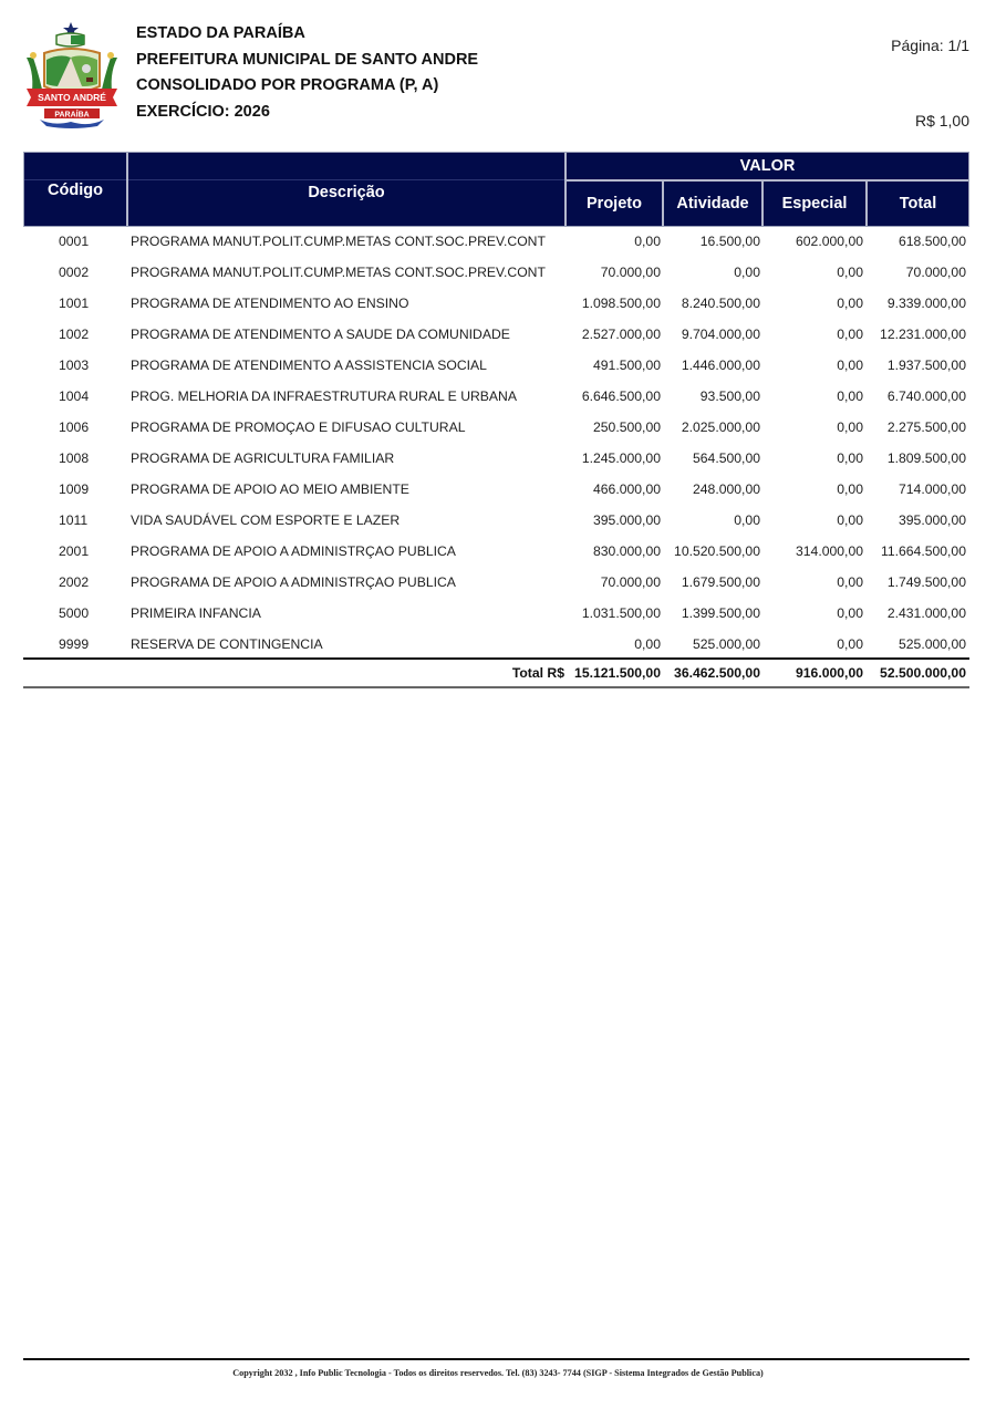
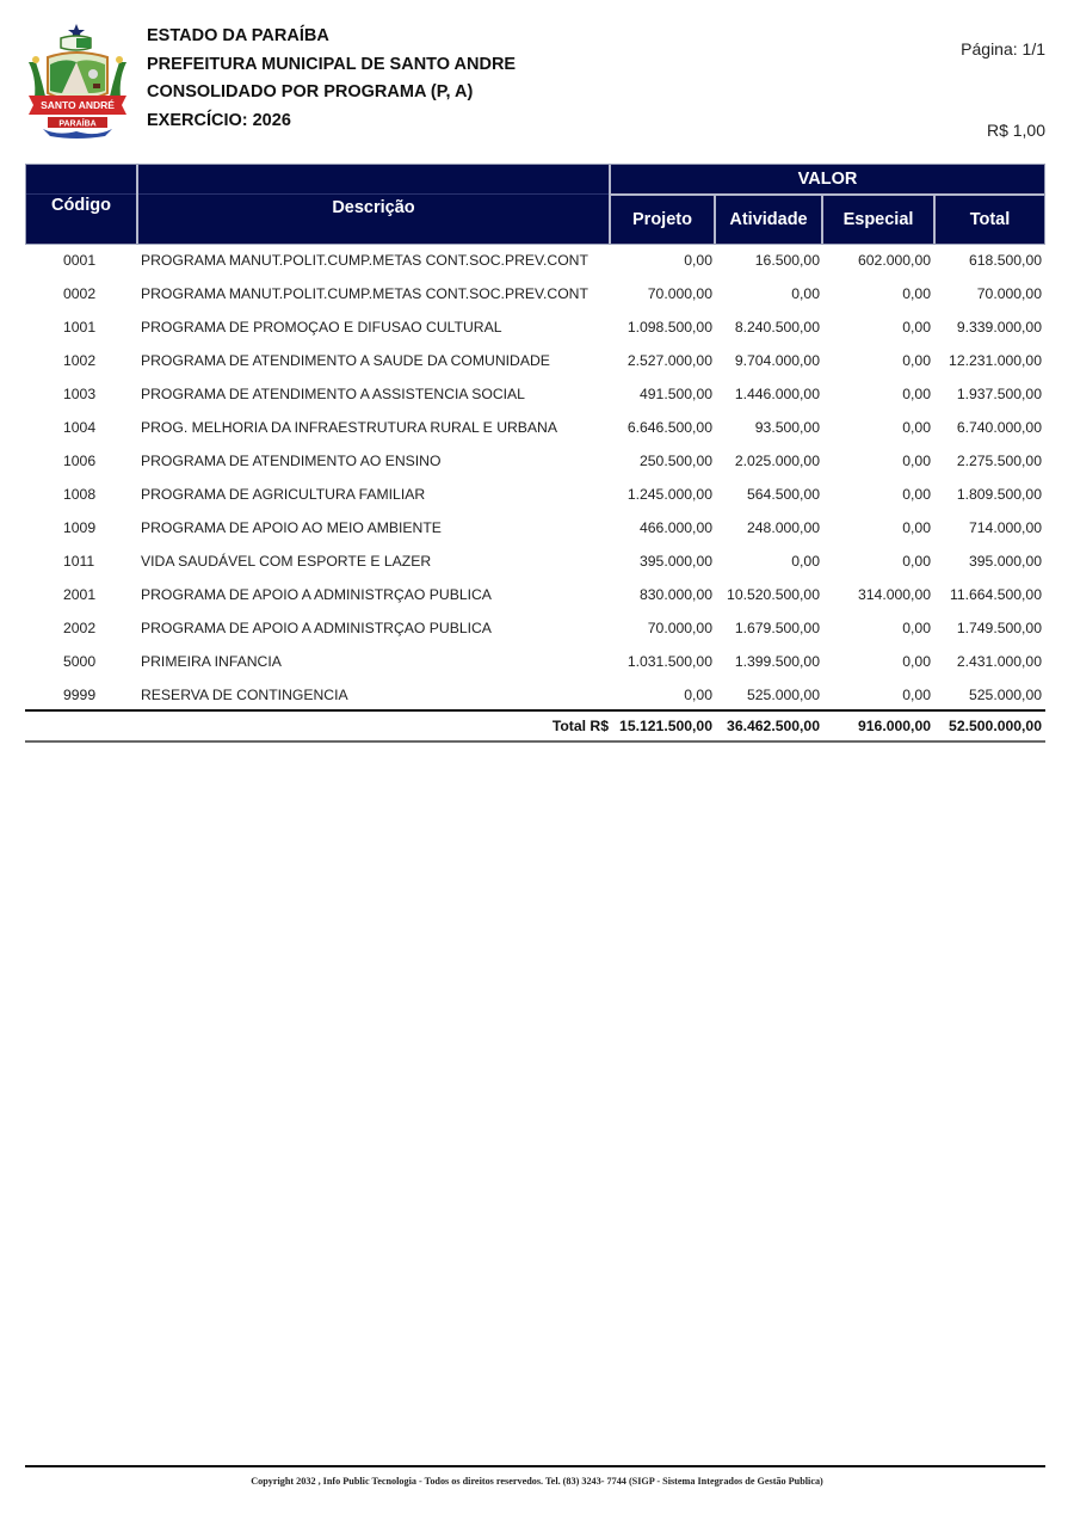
  SANTO ANDRÉ
  ESTADO DA PARAÍBA
  PREFEITURA MUNICIPAL DE SANTO ANDRE
  CONSOLIDADO POR PROGRAMA (P, A)
  EXERCÍCIO: 2026
  Página: 1/1
  R$ 1,00
  Código
  Descrição
  VALOR
  Projeto
  Atividade
  Especial
  Total
  0001
  PROGRAMA MANUT.POLIT.CUMP.METAS CONT.SOC.PREV.CONT
  0,00
  16.500,00
  602.000,00
  618.500,00
  0002
  PROGRAMA MANUT.POLIT.CUMP.METAS CONT.SOC.PREV.CONT
  70.000,00
  0,00
  0,00
  70.000,00
  1001
- PROGRAMA DE ATENDIMENTO AO ENSINO
+ PROGRAMA DE PROMOÇAO E DIFUSAO CULTURAL
  1.098.500,00
  8.240.500,00
  0,00
  9.339.000,00
  1002
  PROGRAMA DE ATENDIMENTO A SAUDE DA COMUNIDADE
  2.527.000,00
  9.704.000,00
  0,00
  12.231.000,00
  1003
  PROGRAMA DE ATENDIMENTO A ASSISTENCIA SOCIAL
  491.500,00
  1.446.000,00
  0,00
  1.937.500,00
  1004
  PROG. MELHORIA DA INFRAESTRUTURA RURAL E URBANA
  6.646.500,00
  93.500,00
  0,00
  6.740.000,00
  1006
- PROGRAMA DE PROMOÇAO E DIFUSAO CULTURAL
+ PROGRAMA DE ATENDIMENTO AO ENSINO
  250.500,00
  2.025.000,00
  0,00
  2.275.500,00
  1008
  PROGRAMA DE AGRICULTURA FAMILIAR
  1.245.000,00
  564.500,00
  0,00
  1.809.500,00
  1009
  PROGRAMA DE APOIO AO MEIO AMBIENTE
  466.000,00
  248.000,00
  0,00
  714.000,00
  1011
  VIDA SAUDÁVEL COM ESPORTE E LAZER
  395.000,00
  0,00
  0,00
  395.000,00
  2001
  PROGRAMA DE APOIO A ADMINISTRÇAO PUBLICA
  830.000,00
  10.520.500,00
  314.000,00
  11.664.500,00
  2002
  PROGRAMA DE APOIO A ADMINISTRÇAO PUBLICA
  70.000,00
  1.679.500,00
  0,00
  1.749.500,00
  5000
  PRIMEIRA INFANCIA
  1.031.500,00
  1.399.500,00
  0,00
  2.431.000,00
  9999
  RESERVA DE CONTINGENCIA
  0,00
  525.000,00
  0,00
  525.000,00
  Total R$
  15.121.500,00
  36.462.500,00
  916.000,00
  52.500.000,00
  Copyright 2032 , Info Public Tecnologia - Todos os direitos reservedos. Tel. (83) 3243- 7744 (SIGP - Sistema Integrados de Gestão Publica)
